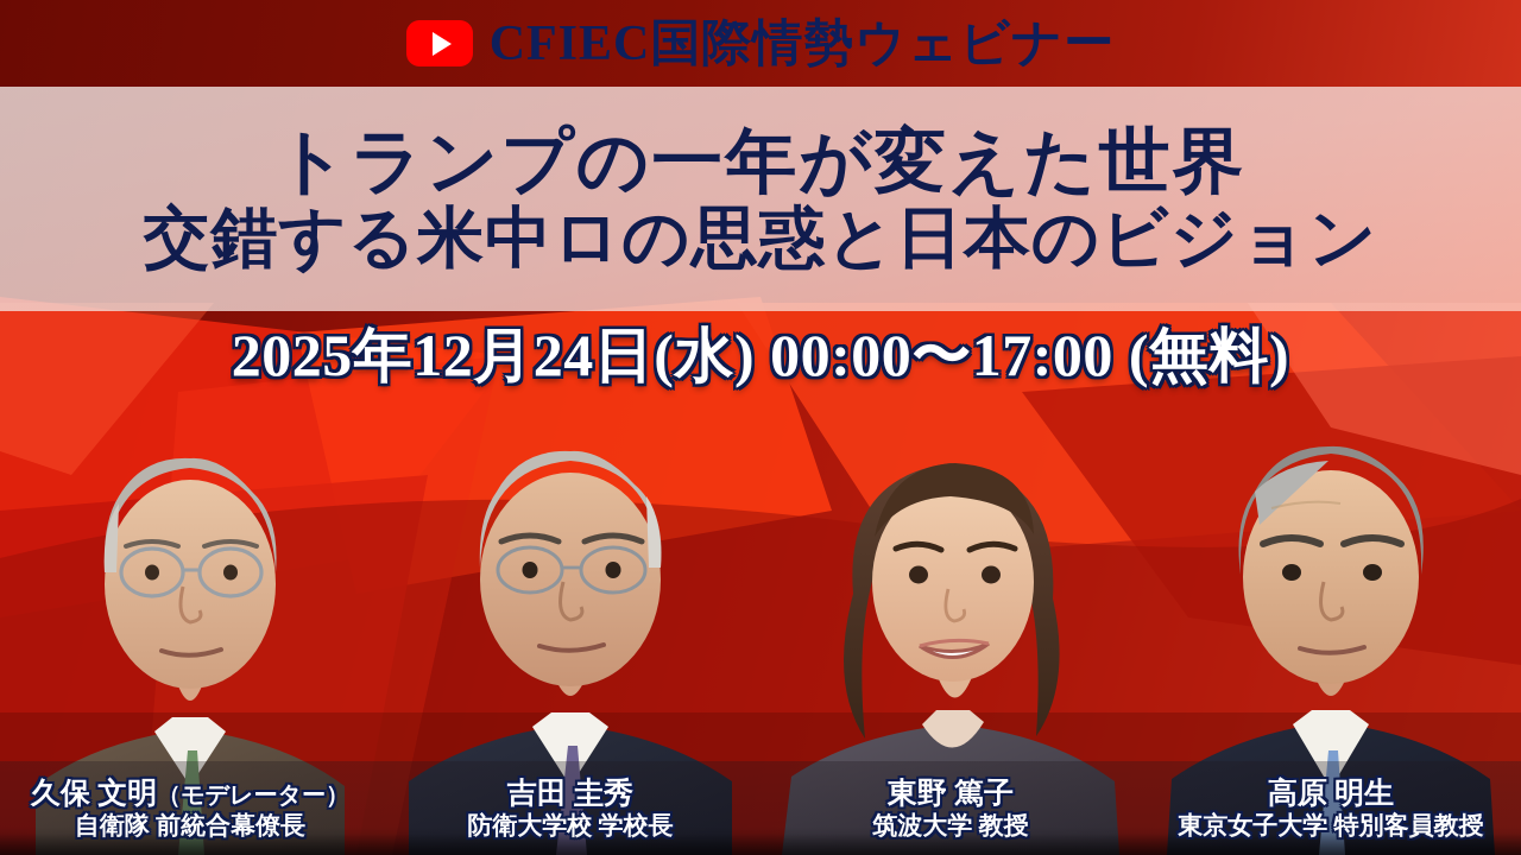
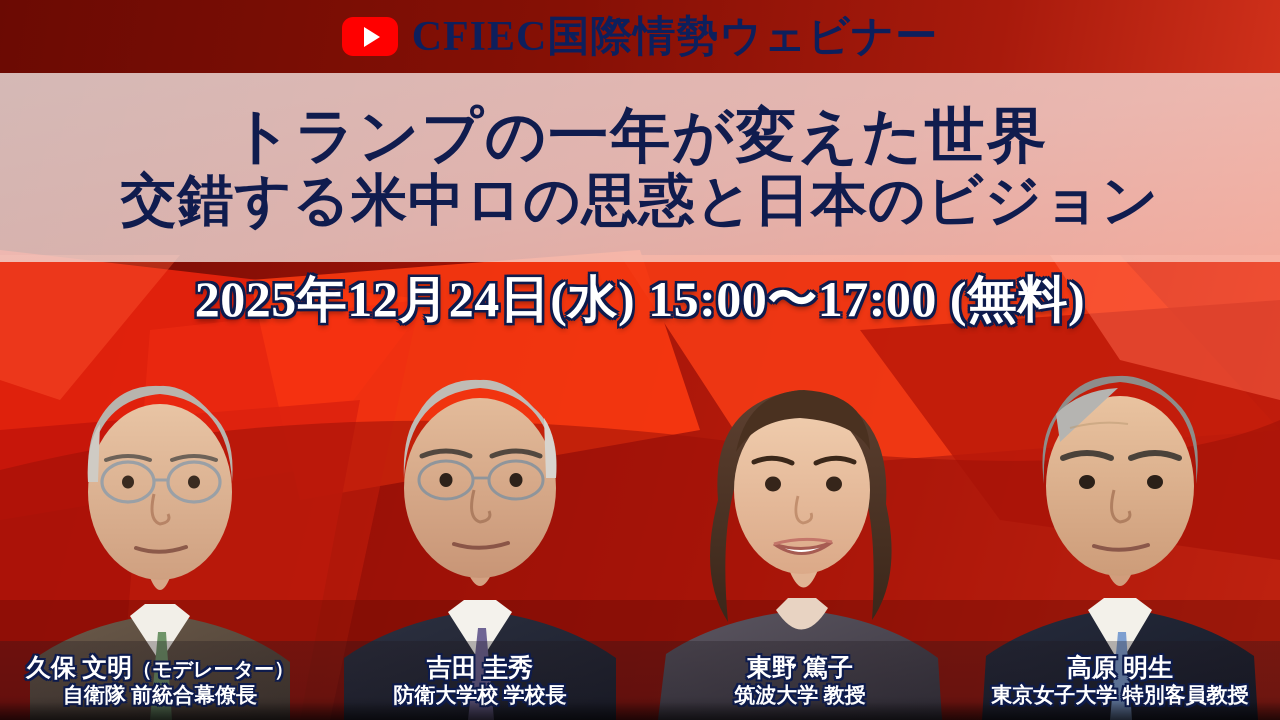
  CFIEC国際情勢ウェビナー
  トランプの一年が変えた世界
  交錯する米中ロの思惑と日本のビジョン
- 2025年12月24日(水) 00:00〜17:00 (無料)
+ 2025年12月24日(水) 15:00〜17:00 (無料)
  久保 文明（モデレーター）
  自衛隊 前統合幕僚長
  吉田 圭秀
  防衛大学校 学校長
  東野 篤子
  筑波大学 教授
  高原 明生
  東京女子大学 特別客員教授
